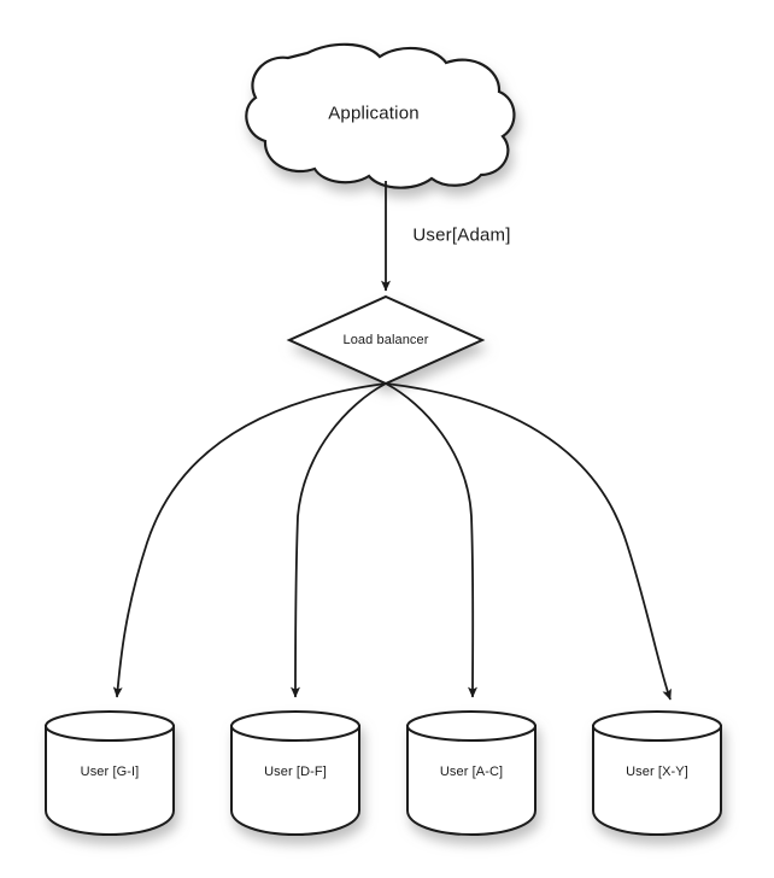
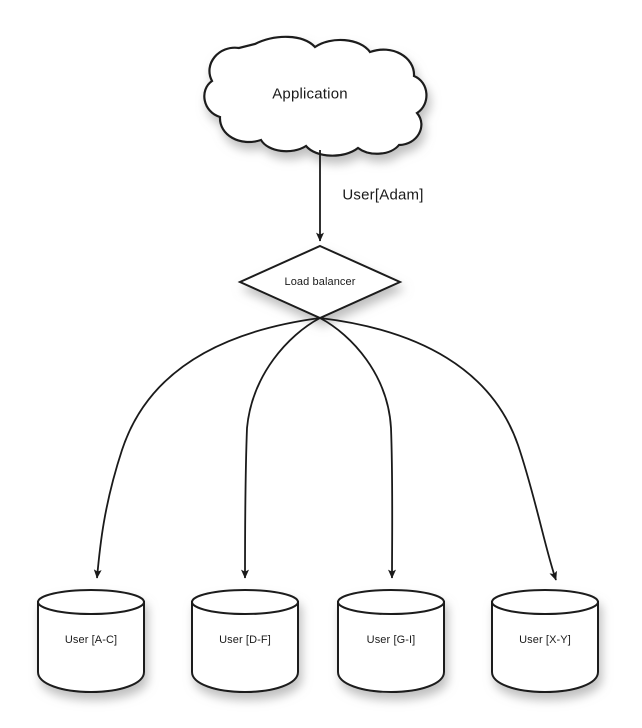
  Application
  User[Adam]
  Load balancer
- User [G-I]
+ User [A-C]
  User [D-F]
- User [A-C]
+ User [G-I]
  User [X-Y]
